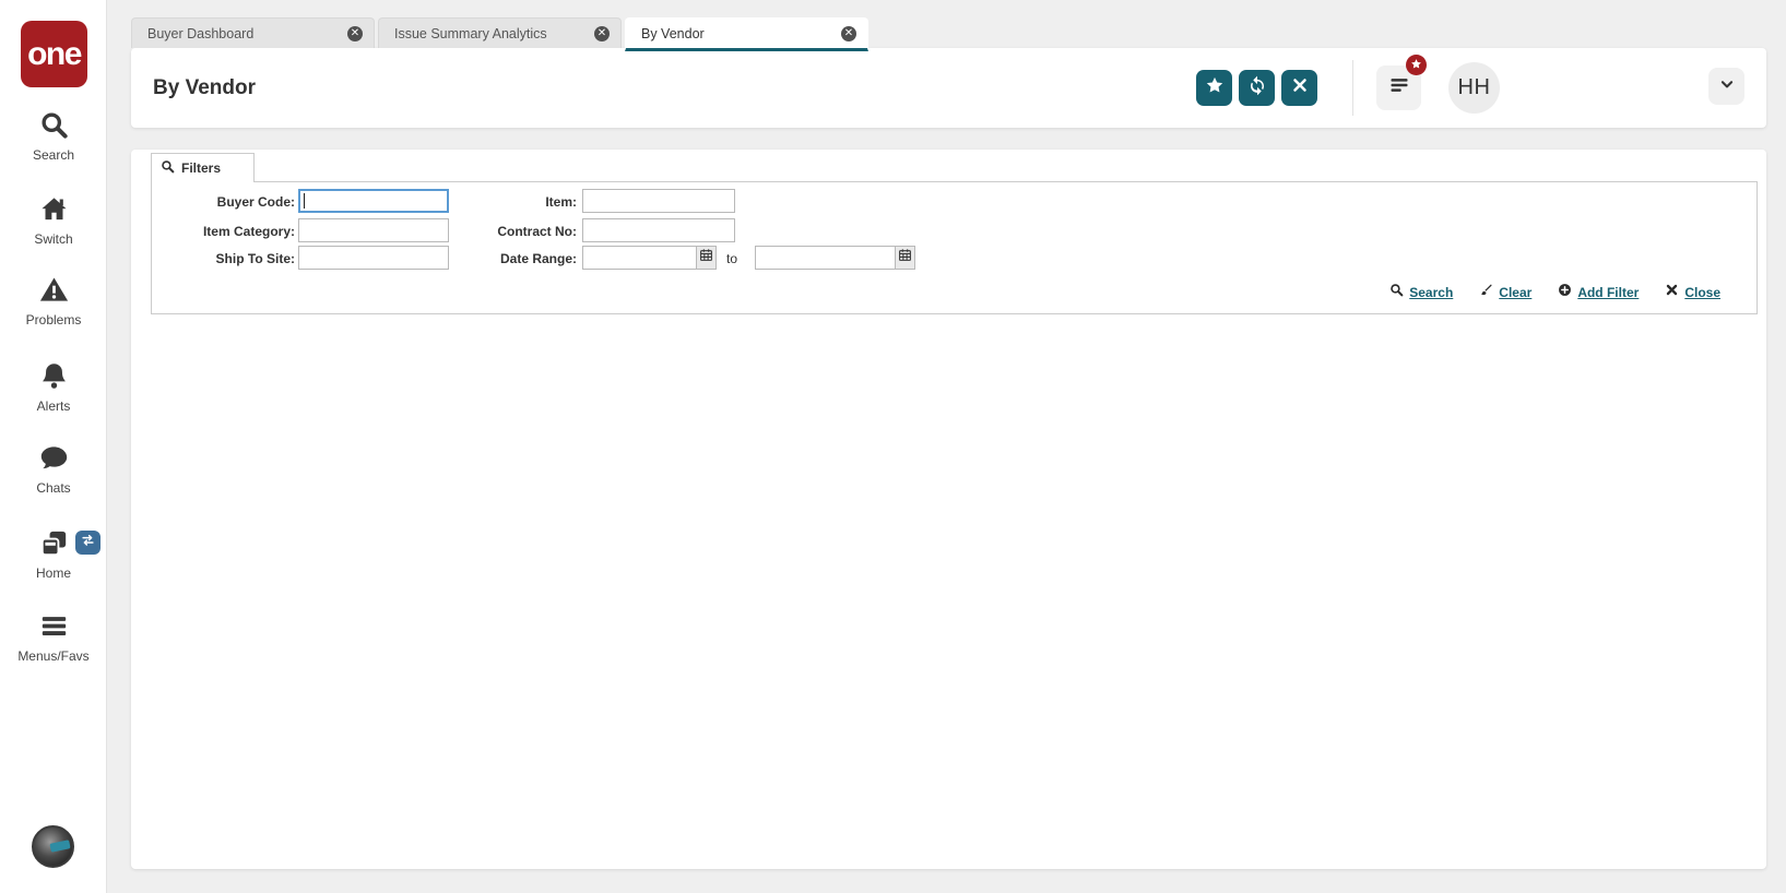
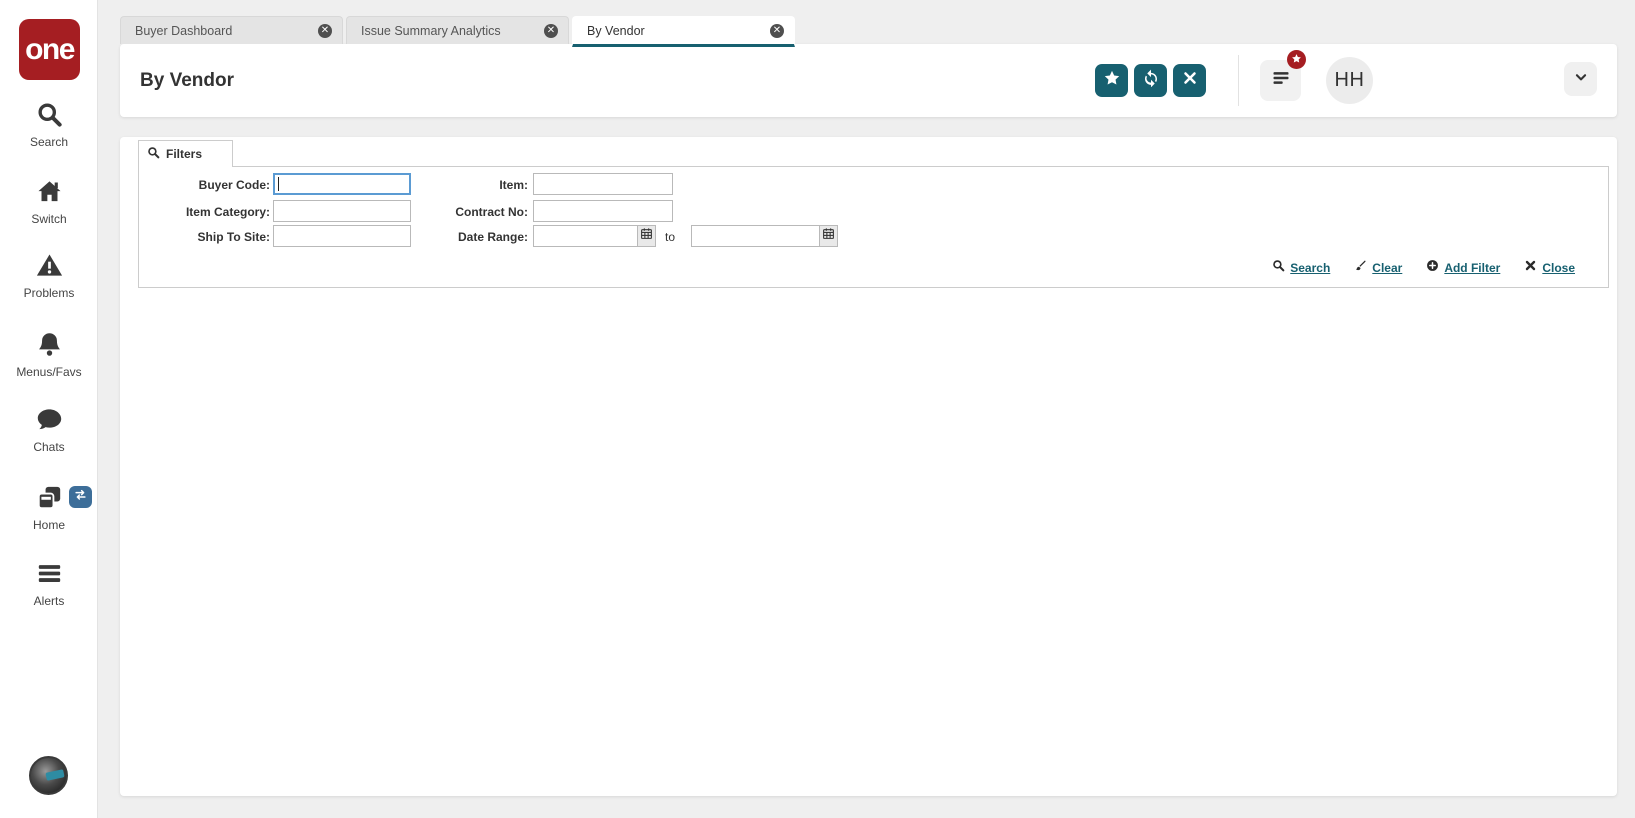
  one
  Search
  Switch
  Problems
- Alerts
+ Menus/Favs
  Chats
  Home
- Menus/Favs
+ Alerts
  Buyer Dashboard
  ✕
  Issue Summary Analytics
  ✕
  By Vendor
  ✕
  By Vendor
  HH
  Filters
  Buyer Code:
  Item Category:
  Ship To Site:
  Item:
  Contract No:
  Date Range:
  to
  Search
  Clear
  Add Filter
  Close
